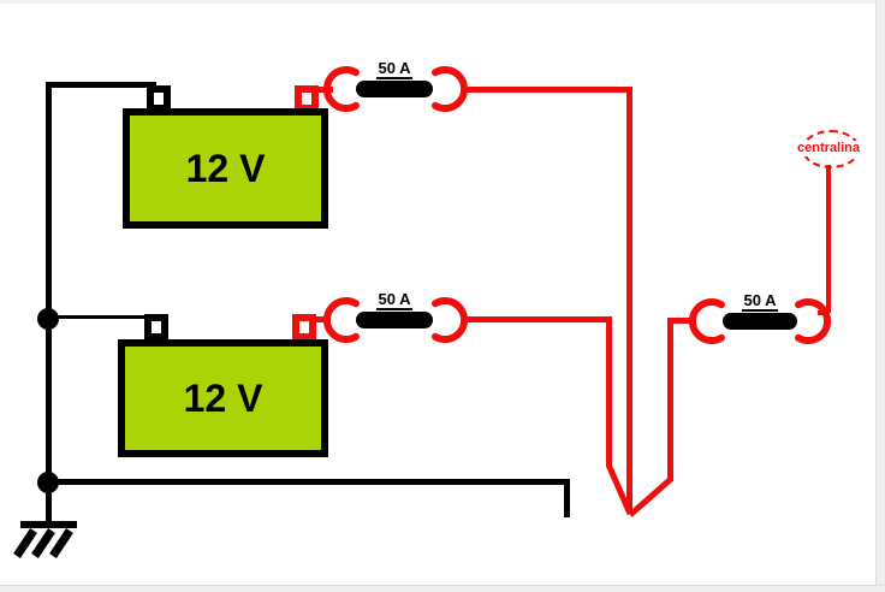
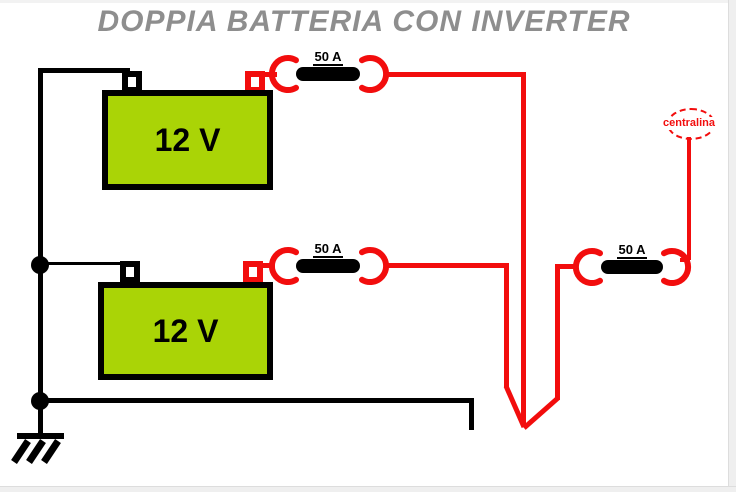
+ DOPPIA BATTERIA CON INVERTER
  12 V
  12 V
  50 A
  50 A
  50 A
  centralina
